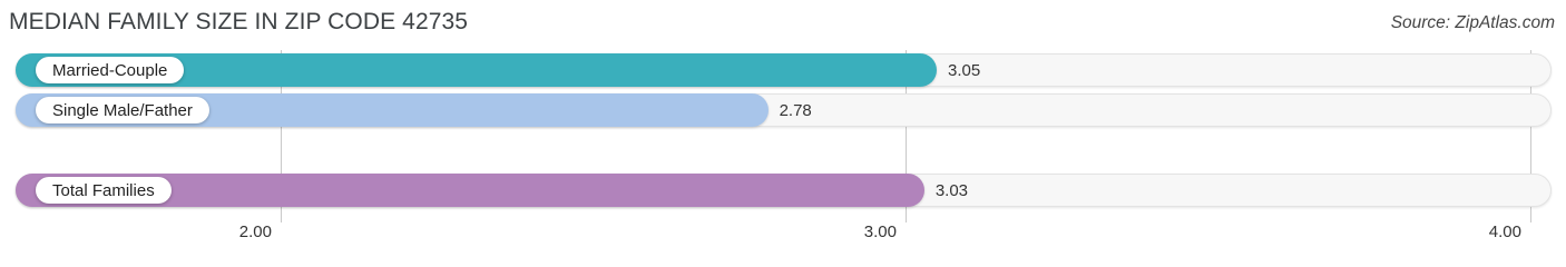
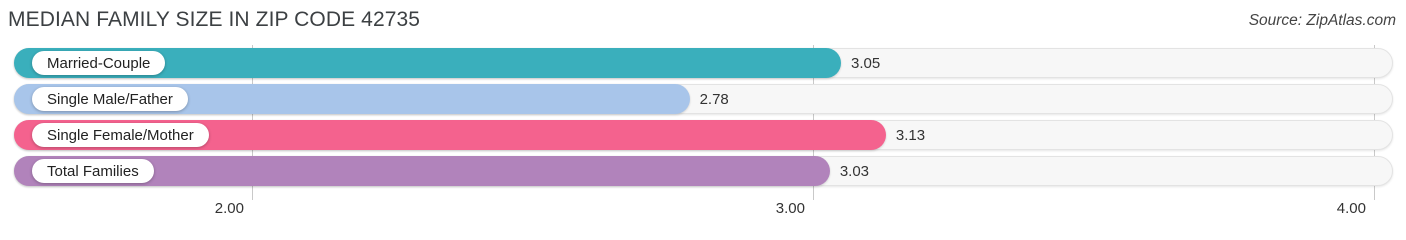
  MEDIAN FAMILY SIZE IN ZIP CODE 42735
  Source: ZipAtlas.com
  Married-Couple
  3.05
  Single Male/Father
  2.78
+ Single Female/Mother
+ 3.13
  Total Families
  3.03
  2.00
  3.00
  4.00
